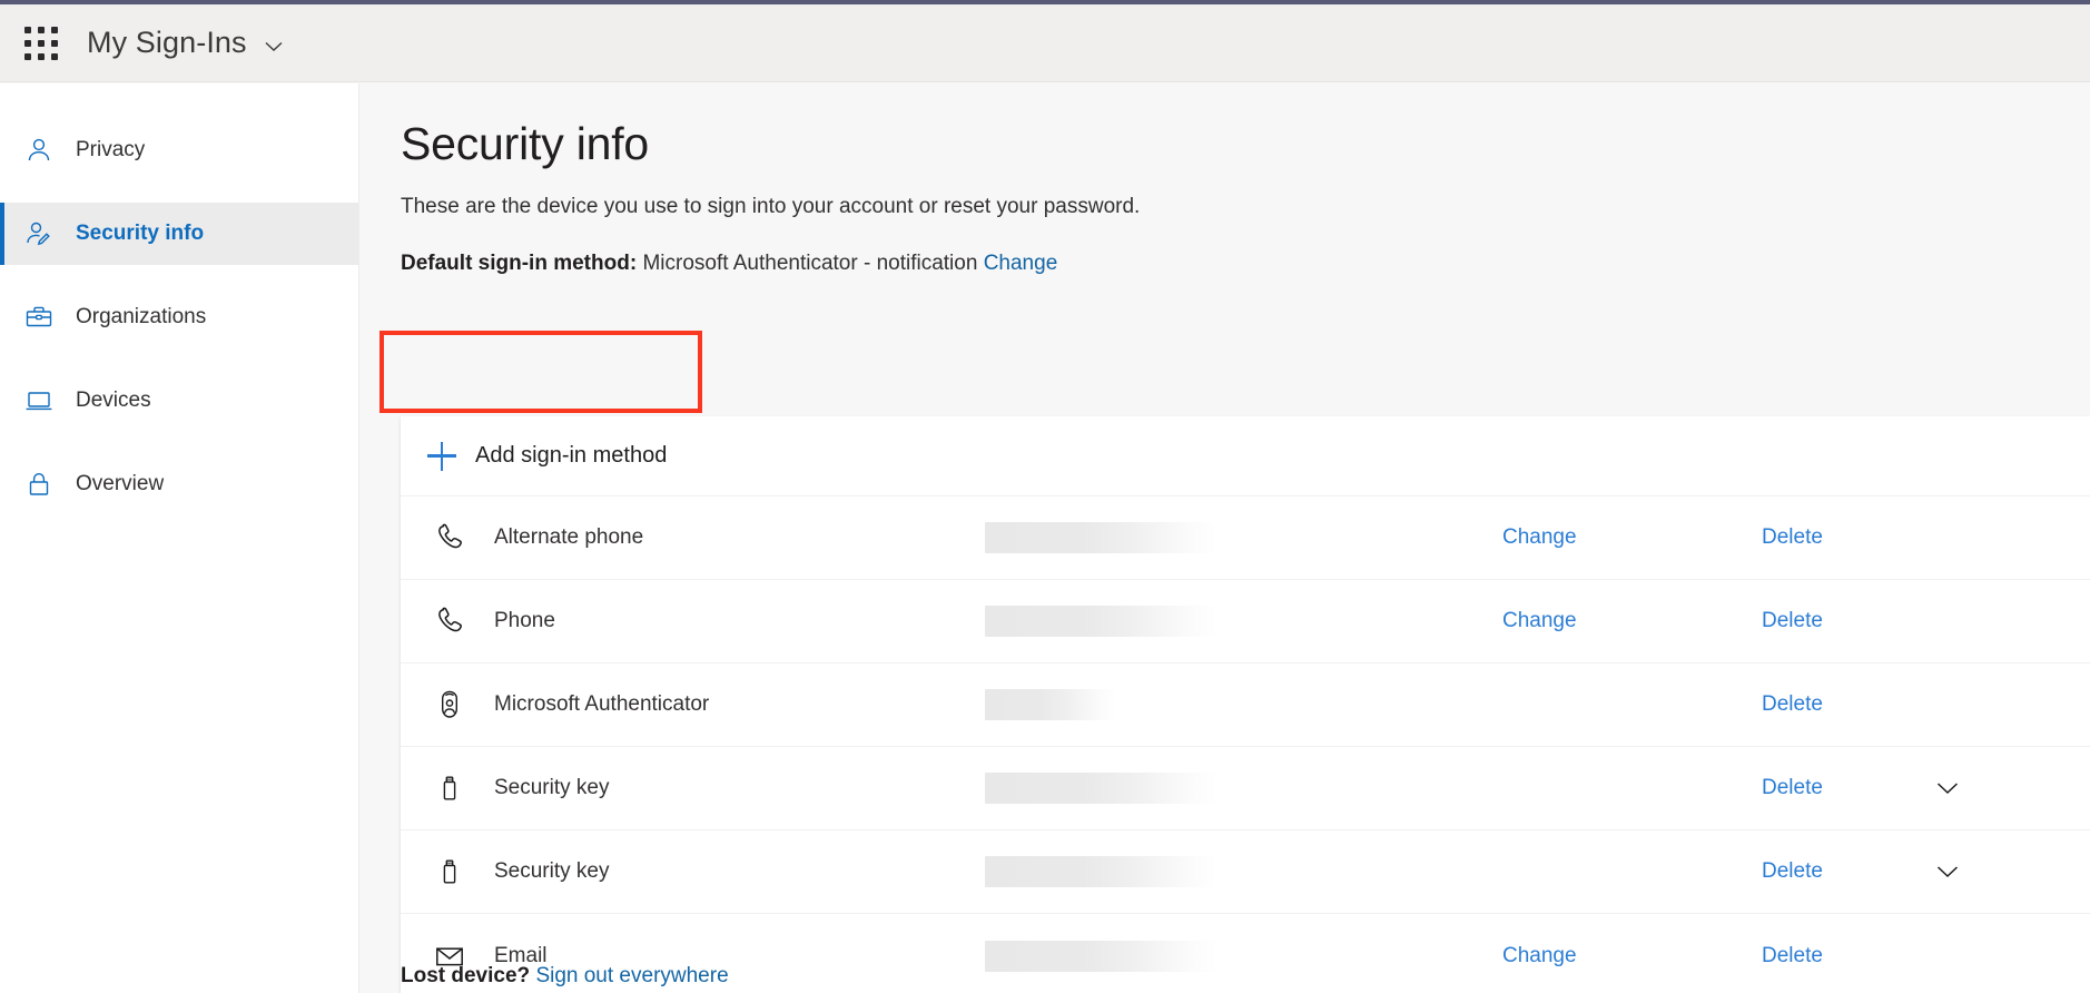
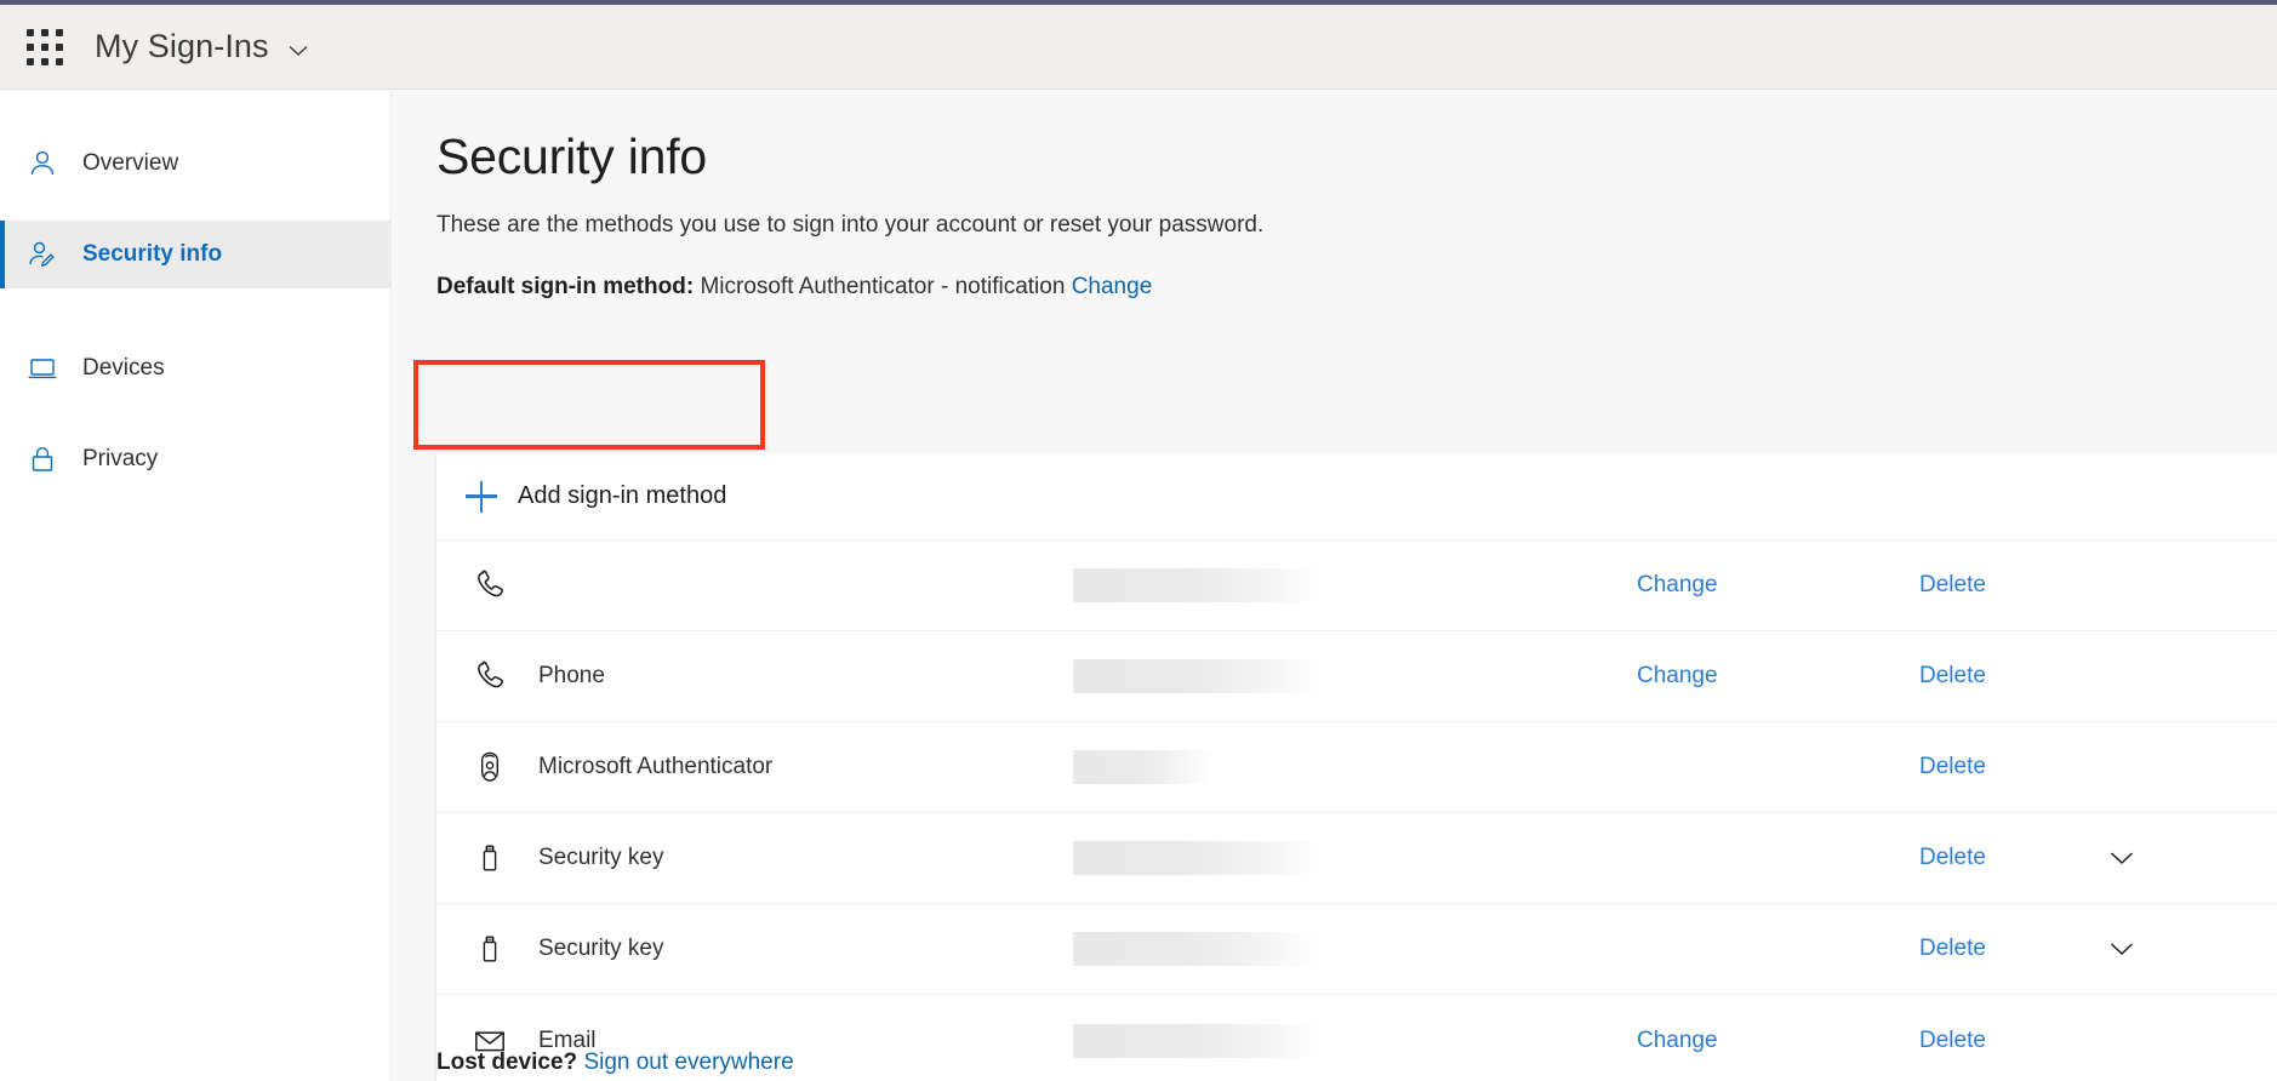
  My Sign-Ins
- Privacy
+ Overview
  Security info
- Organizations
  Devices
- Overview
+ Privacy
  Security info
- These are the device you use to sign into your account or reset your password.
+ These are the methods you use to sign into your account or reset your password.
  Default sign-in method: Microsoft Authenticator - notification Change
  Add sign-in method
- Alternate phone
  Change
  Delete
  Phone
  Change
  Delete
  Microsoft Authenticator
  Delete
  Security key
  Delete
  Security key
  Delete
  Email
  Change
  Delete
  Lost device? Sign out everywhere
